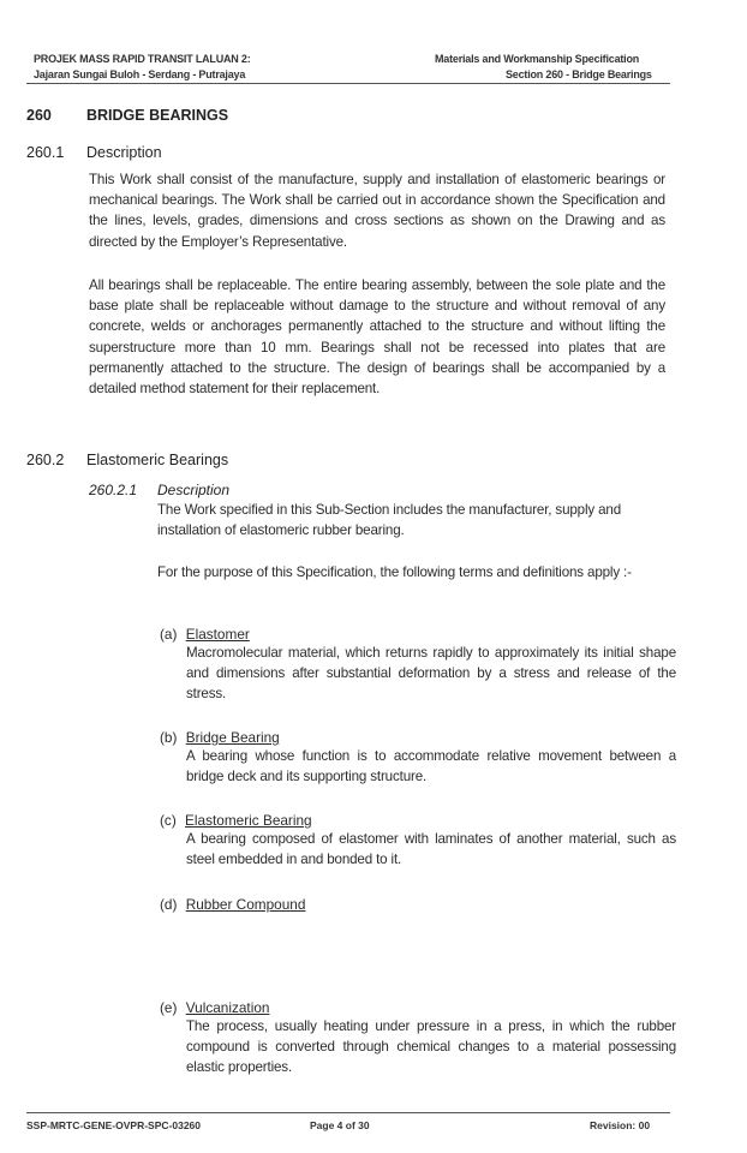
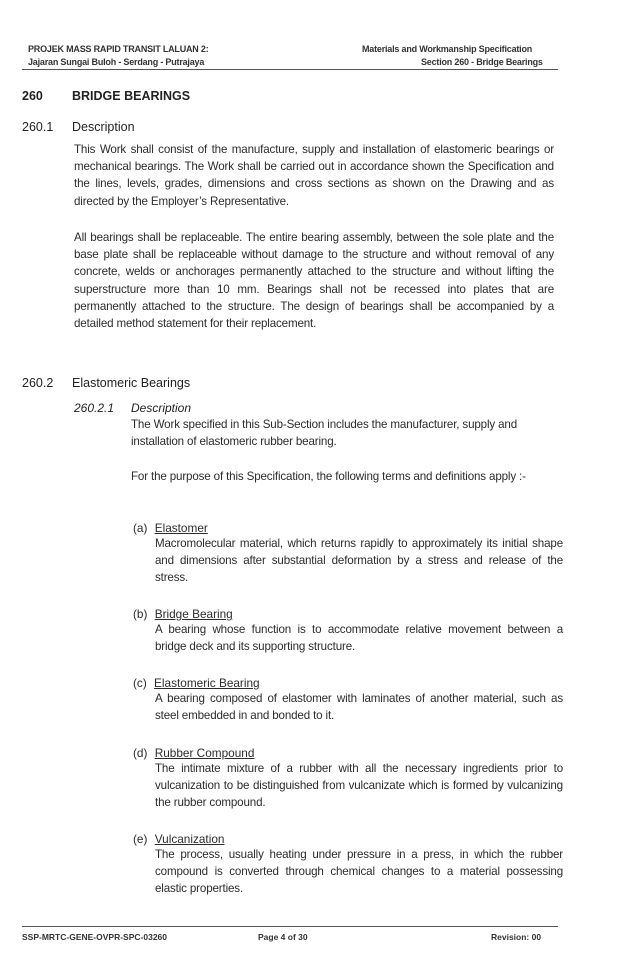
  PROJEK MASS RAPID TRANSIT LALUAN 2:
  Jajaran Sungai Buloh - Serdang - Putrajaya
  Materials and Workmanship Specification
  Section 260 - Bridge Bearings
  260
  BRIDGE BEARINGS
  260.1
  Description
  This Work shall consist of the manufacture, supply and installation of elastomeric bearings or mechanical bearings. The Work shall be carried out in accordance shown the Specification and the lines, levels, grades, dimensions and cross sections as shown on the Drawing and as directed by the Employer’s Representative.
  All bearings shall be replaceable. The entire bearing assembly, between the sole plate and the base plate shall be replaceable without damage to the structure and without removal of any concrete, welds or anchorages permanently attached to the structure and without lifting the superstructure more than 10 mm. Bearings shall not be recessed into plates that are permanently attached to the structure. The design of bearings shall be accompanied by a detailed method statement for their replacement.
  260.2
  Elastomeric Bearings
  260.2.1
  Description
  The Work specified in this Sub-Section includes the manufacturer, supply and installation of elastomeric rubber bearing.
  For the purpose of this Specification, the following terms and definitions apply :-
  (a) Elastomer
  Macromolecular material, which returns rapidly to approximately its initial shape and dimensions after substantial deformation by a stress and release of the stress.
  (b) Bridge Bearing
  A bearing whose function is to accommodate relative movement between a bridge deck and its supporting structure.
  (c) Elastomeric Bearing
  A bearing composed of elastomer with laminates of another material, such as steel embedded in and bonded to it.
  (d) Rubber Compound
+ The intimate mixture of a rubber with all the necessary ingredients prior to vulcanization to be distinguished from vulcanizate which is formed by vulcanizing the rubber compound.
  (e) Vulcanization
  The process, usually heating under pressure in a press, in which the rubber compound is converted through chemical changes to a material possessing elastic properties.
  SSP-MRTC-GENE-OVPR-SPC-03260
  Page 4 of 30
  Revision: 00
